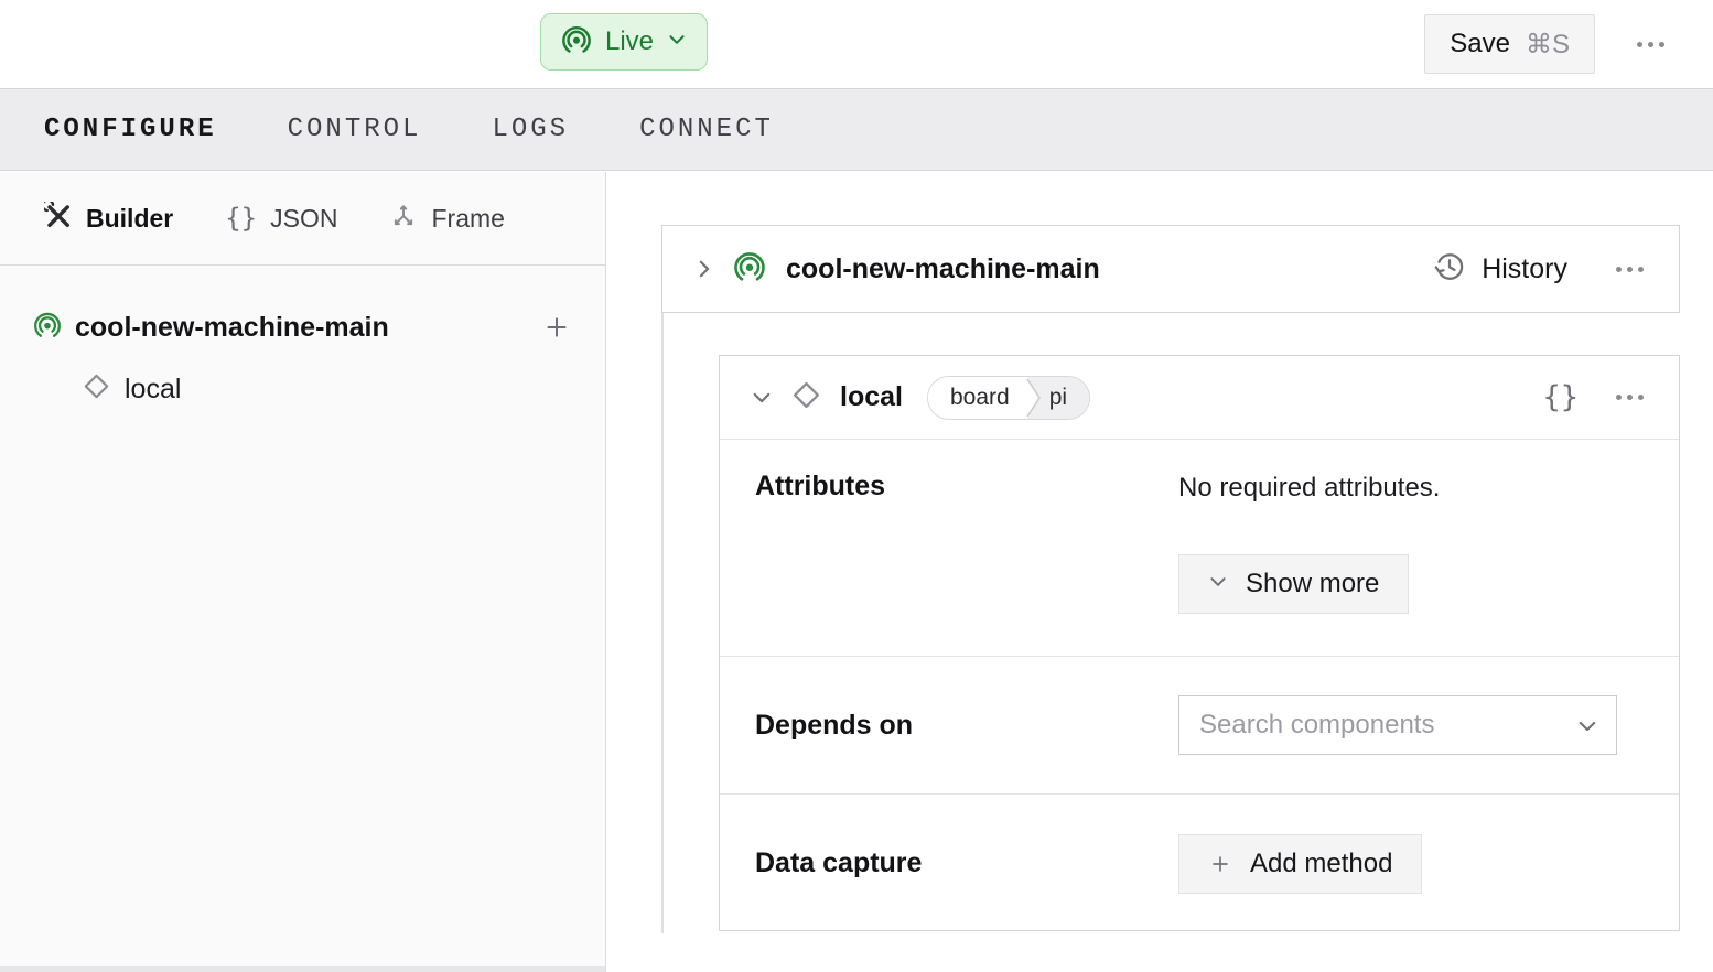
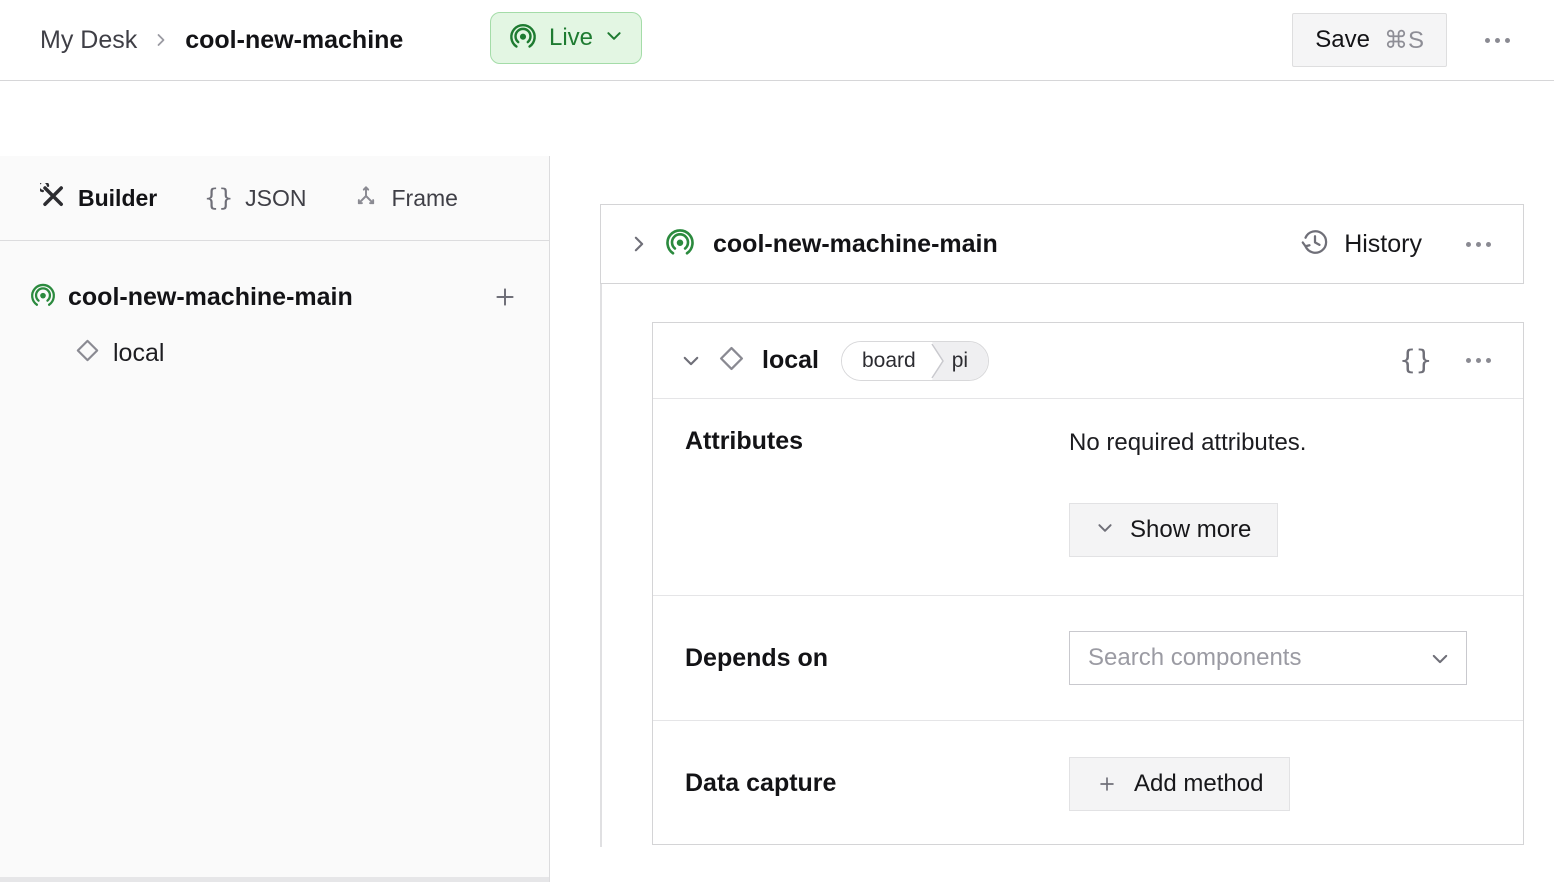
+ My Desk
+ cool-new-machine
  Live
  Save
  ⌘S
- CONFIGURE
- CONTROL
- LOGS
- CONNECT
  Builder
  {}
  JSON
  Frame
  cool-new-machine-main
  local
  cool-new-machine-main
  History
  local
  board
  pi
  {}
  Attributes
  No required attributes.
  Show more
  Depends on
  Search components
  Data capture
  Add method
